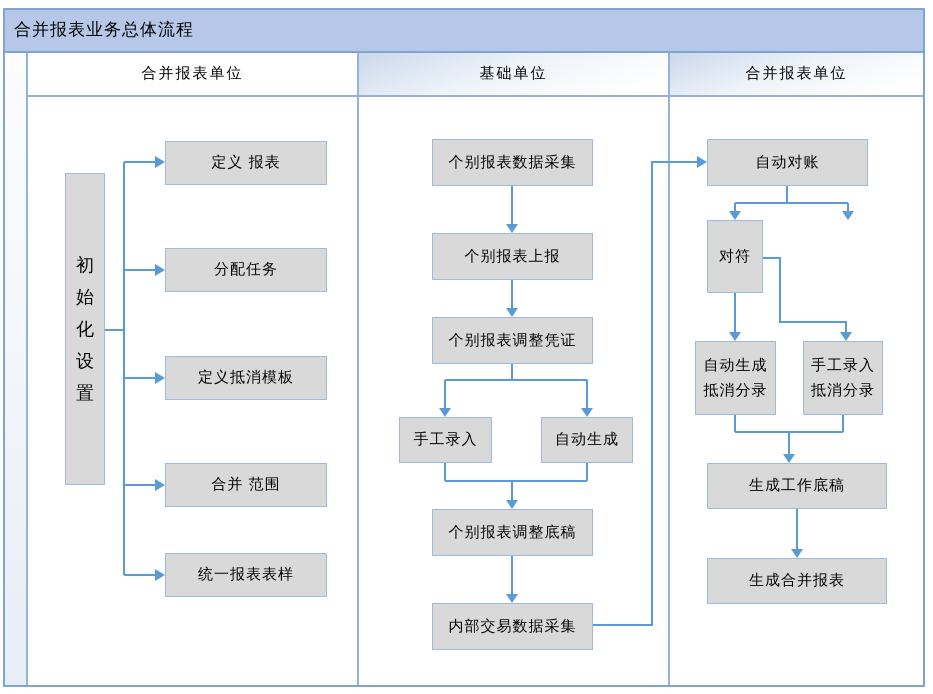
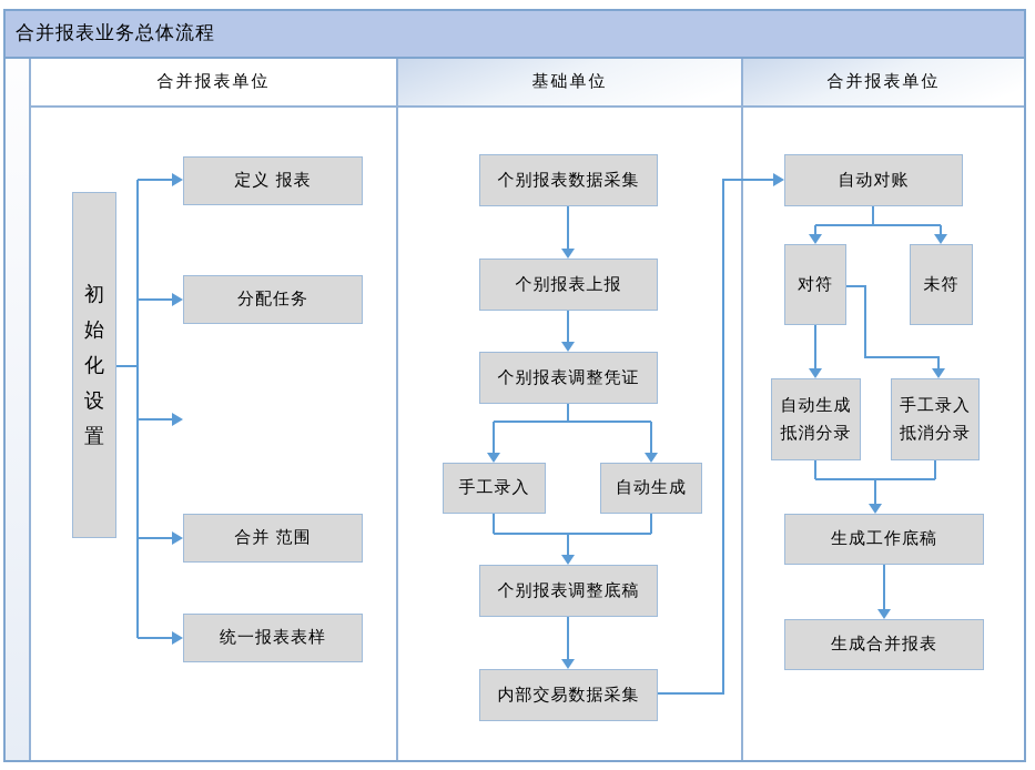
  合并报表业务总体流程
  合并报表单位
  基础单位
  合并报表单位
  初始化设置
  定义 报表
  分配任务
- 定义抵消模板
  合并 范围
  统一报表表样
  个别报表数据采集
  个别报表上报
  个别报表调整凭证
  手工录入
  自动生成
  个别报表调整底稿
  内部交易数据采集
  自动对账
  对符
+ 未符
  自动生成抵消分录
  手工录入抵消分录
  生成工作底稿
  生成合并报表
